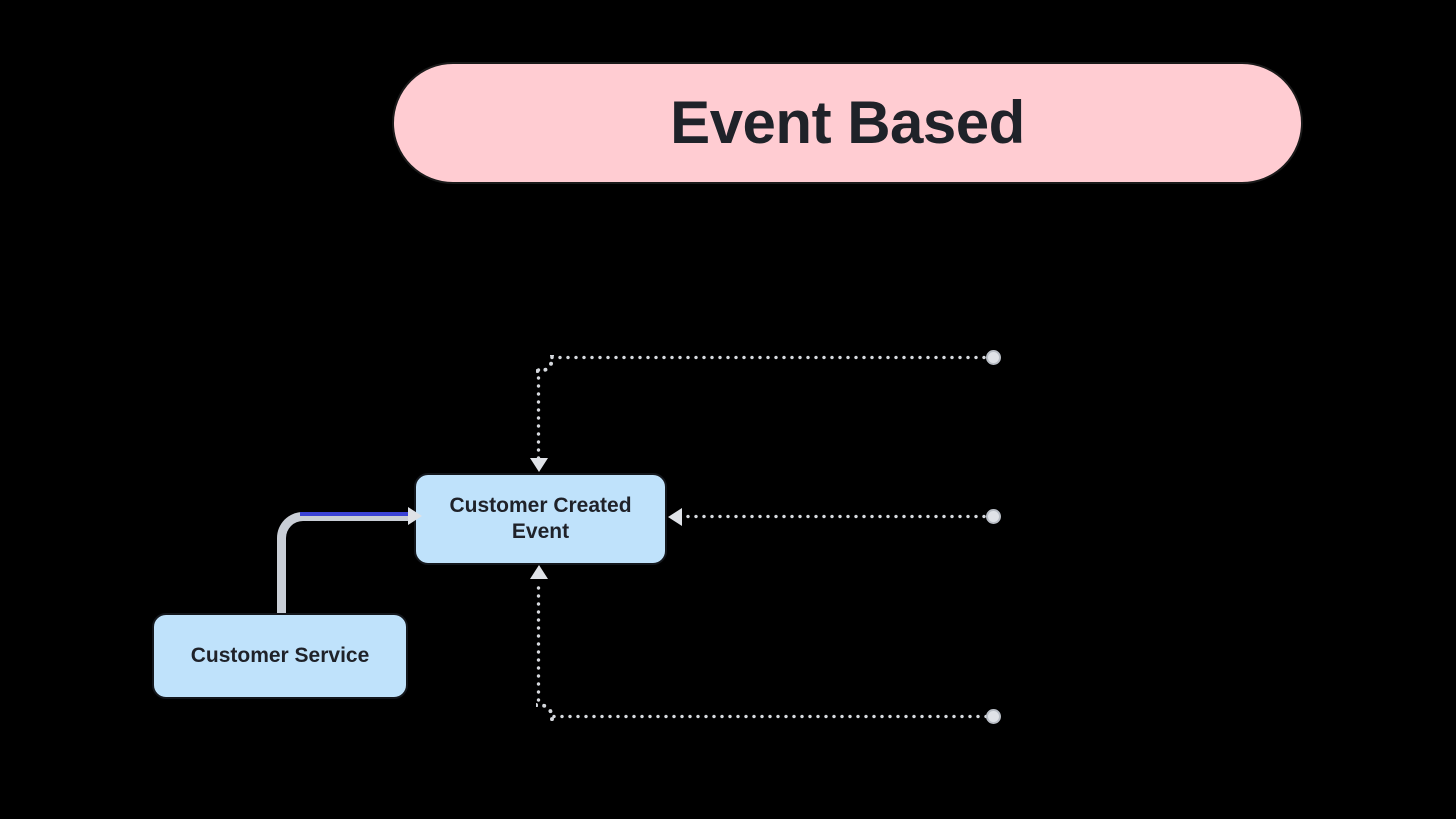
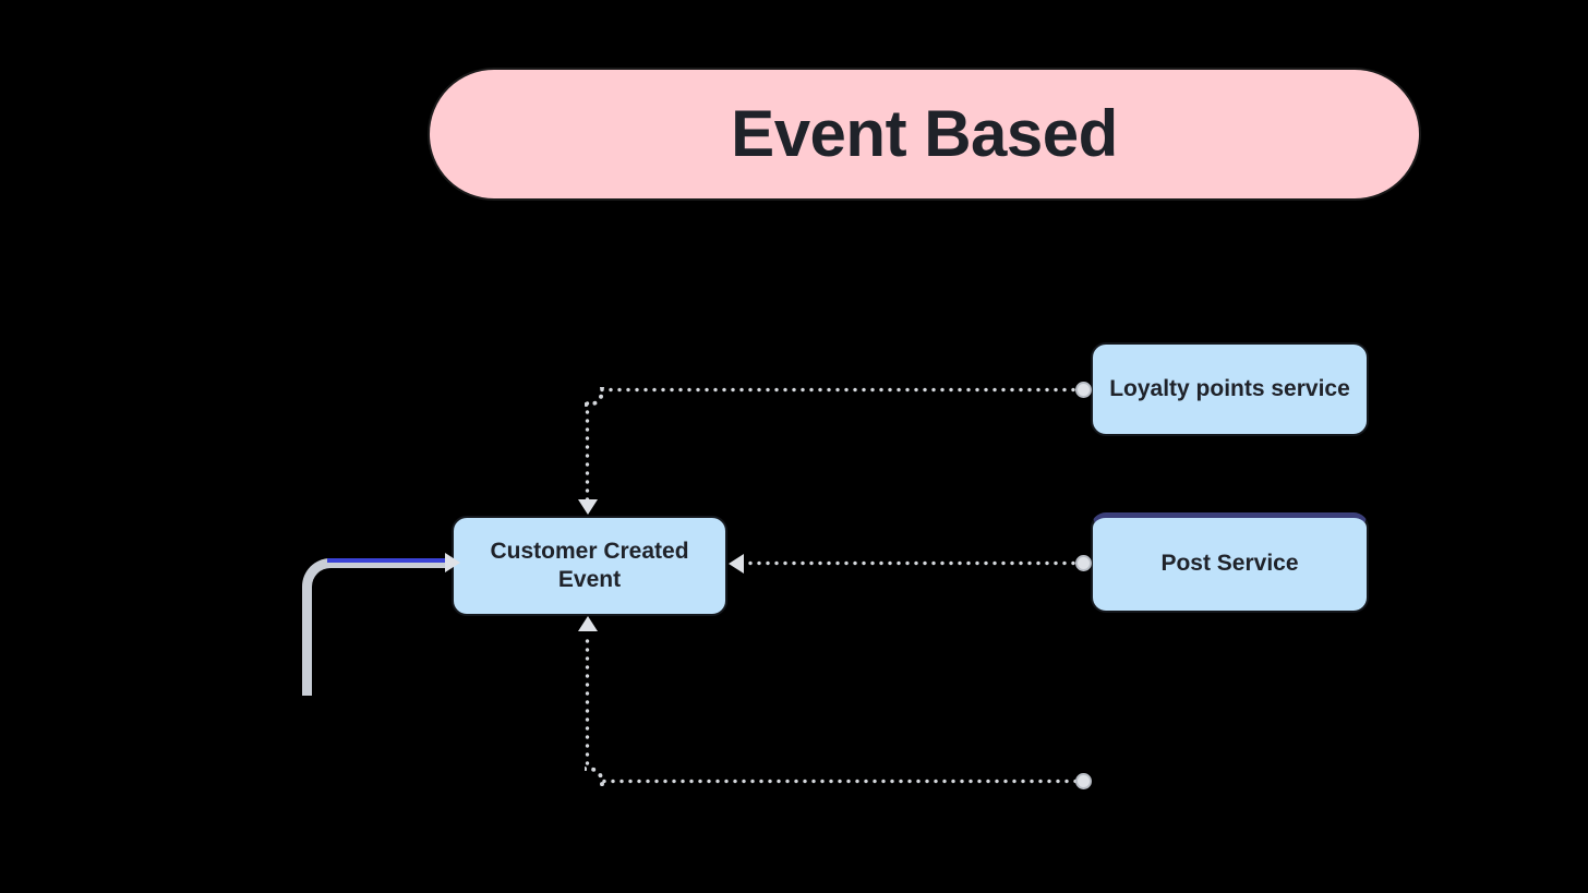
  Event Based
- Customer Service
  Customer Created Event
+ Loyalty points service
+ Post Service
